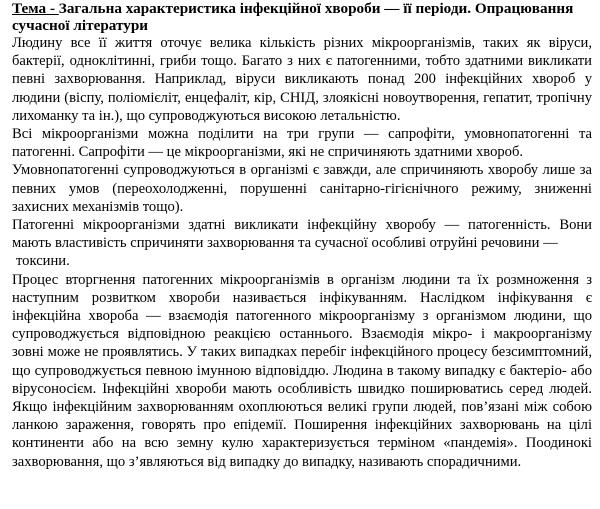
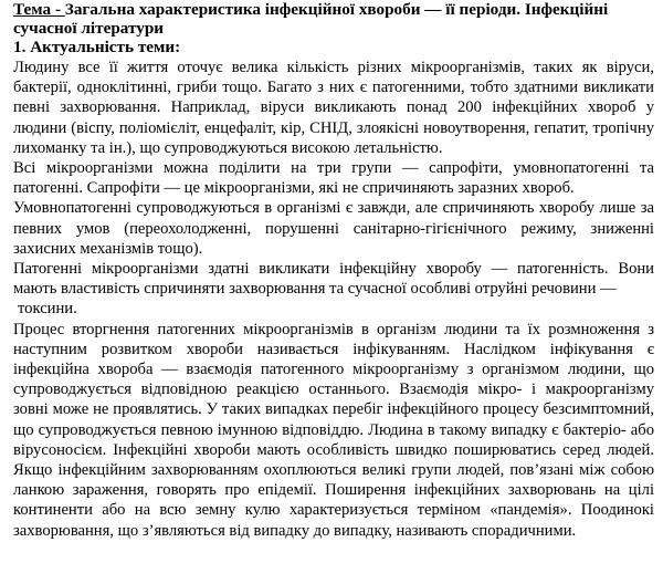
- Тема - Загальна характеристика інфекційної хвороби — її періоди. Опрацювання сучасної літератури
+ Тема - Загальна характеристика інфекційної хвороби — її періоди. Інфекційні сучасної літератури
+ 1. Актуальність теми:
  Людину все її життя оточує велика кількість різних мікроорганізмів, таких як віруси, бактерії, одноклітинні, гриби тощо. Багато з них є патогенними, тобто здатними викликати певні захворювання. Наприклад, віруси викликають понад 200 інфекційних хвороб у людини (віспу, поліомієліт, енцефаліт, кір, СНІД, злоякісні новоутворення, гепатит, тропічну лихоманку та ін.), що супроводжуються високою летальністю.
- Всі мікроорганізми можна поділити на три групи — сапрофіти, умовнопатогенні та патогенні. Сапрофіти — це мікроорганізми, які не спричиняють здатними хвороб.
+ Всі мікроорганізми можна поділити на три групи — сапрофіти, умовнопатогенні та патогенні. Сапрофіти — це мікроорганізми, які не спричиняють заразних хвороб.
  Умовнопатогенні супроводжуються в організмі є завжди, але спричиняють хворобу лише за певних умов (переохолодженні, порушенні санітарно-гігієнічного режиму, зниженні захисних механізмів тощо).
  Патогенні мікроорганізми здатні викликати інфекційну хворобу — патогенність. Вони мають властивість спричиняти захворювання та сучасної особливі отруйні речовини —
  токсини.
  Процес вторгнення патогенних мікроорганізмів в організм людини та їх розмноження з наступним розвитком хвороби називається інфікуванням. Наслідком інфікування є інфекційна хвороба — взаємодія патогенного мікроорганізму з організмом людини, що супроводжується відповідною реакцією останнього. Взаємодія мікро- і макроорганізму зовні може не проявлятись. У таких випадках перебіг інфекційного процесу безсимптомний, що супроводжується певною імунною відповіддю. Людина в такому випадку є бактеріо- або вірусоносієм. Інфекційні хвороби мають особливість швидко поширюватись серед людей. Якщо інфекційним захворюванням охоплюються великі групи людей, пов’язані між собою ланкою зараження, говорять про епідемії. Поширення інфекційних захворювань на цілі континенти або на всю земну кулю характеризується терміном «пандемія». Поодинокі захворювання, що з’являються від випадку до випадку, називають спорадичними.
